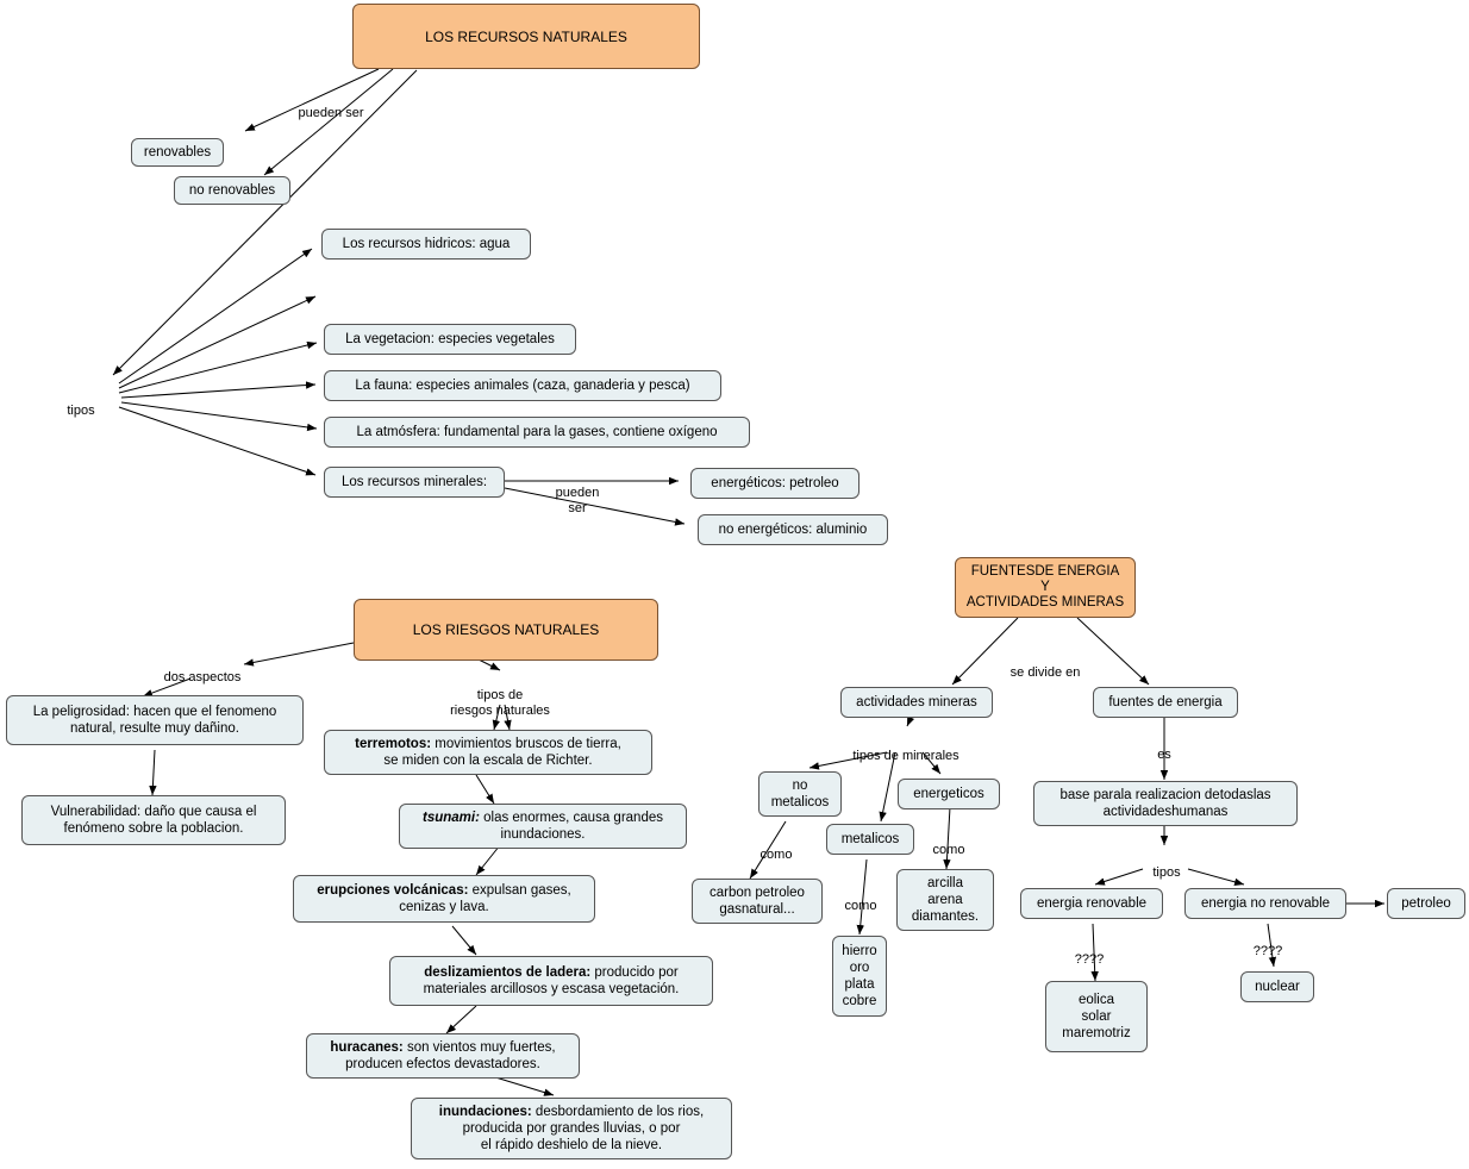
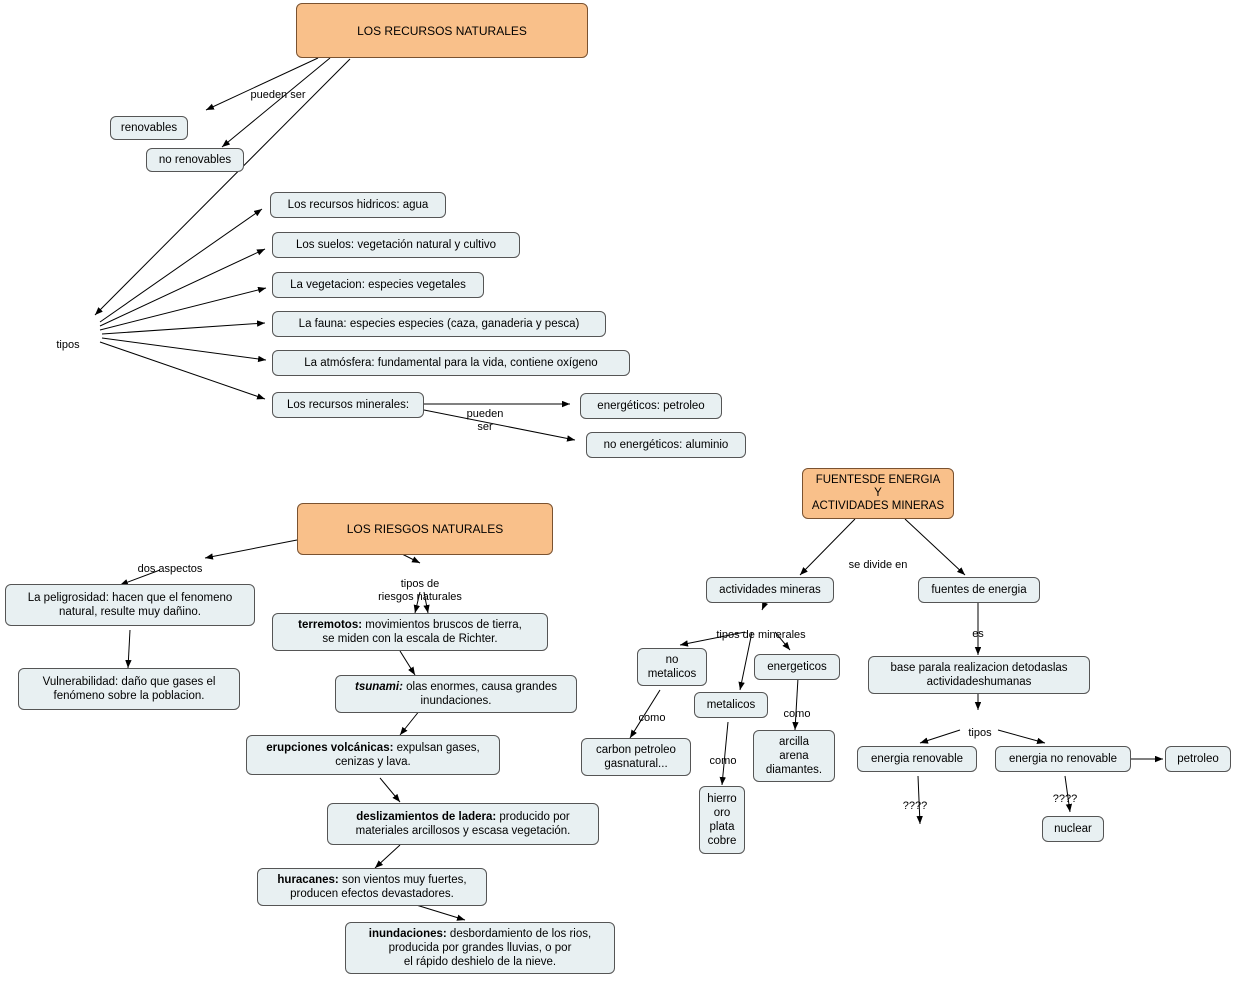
  LOS RECURSOS NATURALES
  pueden ser
  renovables
  no renovables
  tipos
  Los recursos hidricos: agua
+ Los suelos: vegetación natural y cultivo
  La vegetacion: especies vegetales
- La fauna: especies animales (caza, ganaderia y pesca)
+ La fauna: especies especies (caza, ganaderia y pesca)
- La atmósfera: fundamental para la gases, contiene oxígeno
+ La atmósfera: fundamental para la vida, contiene oxígeno
  Los recursos minerales:
  pueden
  ser
  energéticos: petroleo
  no energéticos: aluminio
  LOS RIESGOS NATURALES
  dos aspectos
  tipos de
  riesgos naturales
  La peligrosidad: hacen que el fenomeno natural, resulte muy dañino.
- Vulnerabilidad: daño que causa el fenómeno sobre la poblacion.
+ Vulnerabilidad: daño que gases el fenómeno sobre la poblacion.
  terremotos: movimientos bruscos de tierra,
  se miden con la escala de Richter.
  tsunami: olas enormes, causa grandes
  inundaciones.
  erupciones volcánicas: expulsan gases,
  cenizas y lava.
  deslizamientos de ladera: producido por
  materiales arcillosos y escasa vegetación.
  huracanes: son vientos muy fuertes,
  producen efectos devastadores.
  inundaciones: desbordamiento de los rios,
  producida por grandes lluvias, o por
  el rápido deshielo de la nieve.
  FUENTESDE ENERGIA
  Y
  ACTIVIDADES MINERAS
  se divide en
  actividades mineras
  fuentes de energia
  tipos de minerales
  es
  no
  metalicos
  metalicos
  energeticos
  como
  como
  como
  carbon petroleo
  gasnatural...
  hierro
  oro
  plata
  cobre
  arcilla
  arena
  diamantes.
  base parala realizacion detodaslas
  actividadeshumanas
  tipos
  energia renovable
  energia no renovable
  petroleo
  ????
  ????
- eolica
- solar
- maremotriz
  nuclear
